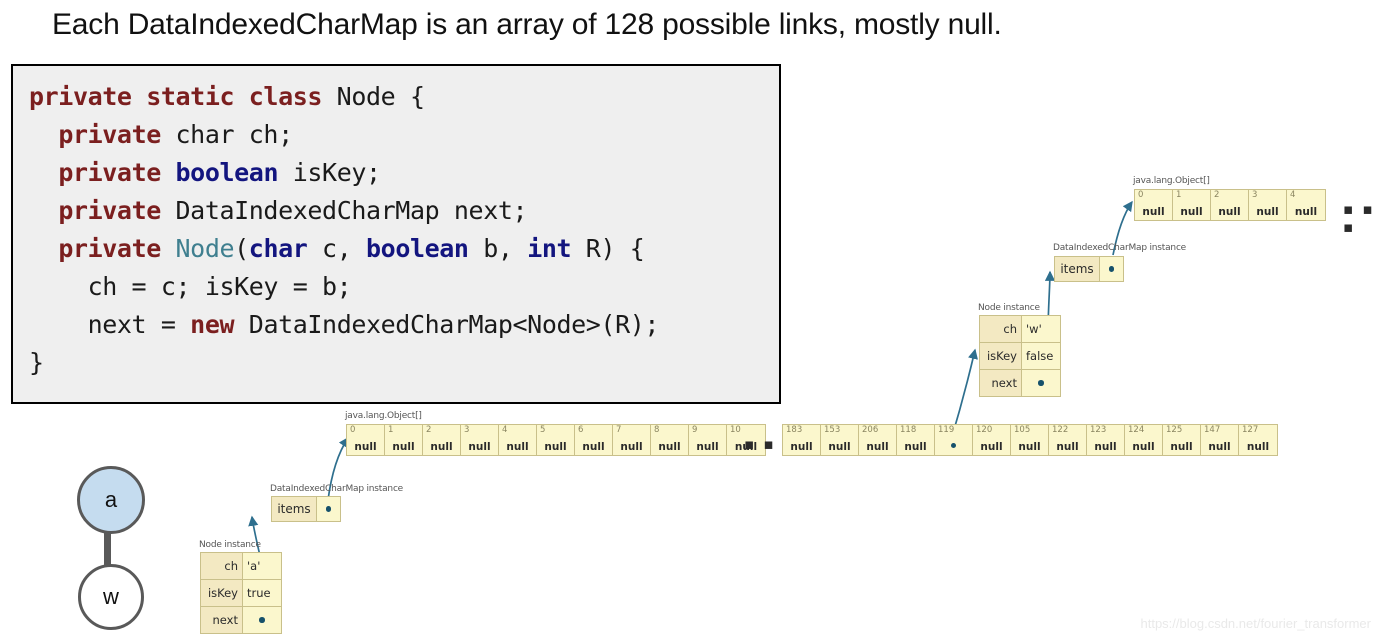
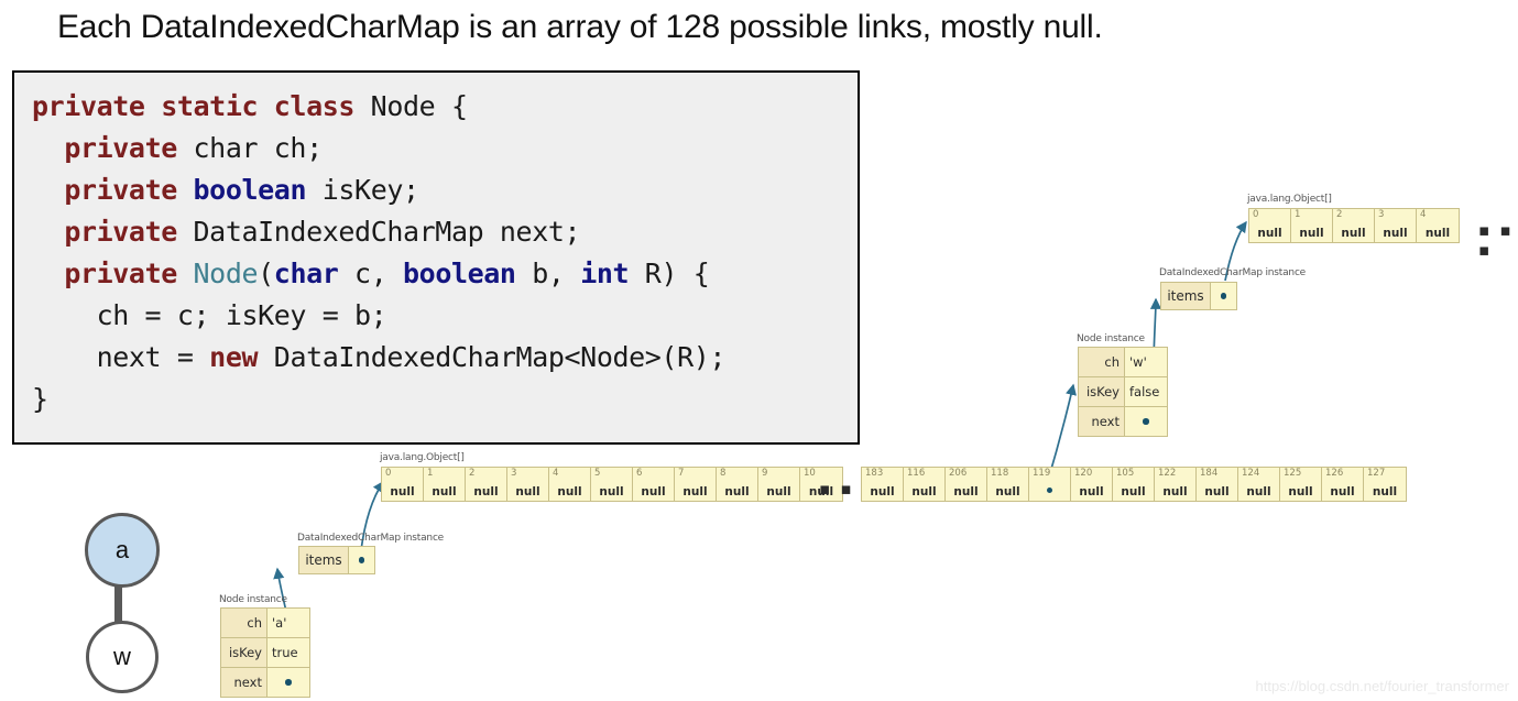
  Each DataIndexedCharMap is an array of 128 possible links, mostly null.
  private static class Node {
  private char ch;
  private boolean isKey;
  private DataIndexedCharMap next;
  private Node(char c, boolean b, int R) {
  ch = c; isKey = b;
  next = new DataIndexedCharMap<Node>(R);
  }
  java.lang.Object[]
  0
  null
  1
  null
  2
  null
  3
  null
  4
  null
  ▪ ▪ ▪
  DataIndexedCharMap instance
  items
  Node instance
  ch
  'w'
  isKey
  false
  next
  java.lang.Object[]
  0
  null
  1
  null
  2
  null
  3
  null
  4
  null
  5
  null
  6
  null
  7
  null
  8
  null
  9
  null
  10
  null
  183
  null
- 153
+ 116
  null
  206
  null
  118
  null
  119
  120
  null
  105
  null
  122
  null
- 123
+ 184
  null
  124
  null
  125
  null
- 147
+ 126
  null
  127
  null
  DataIndexedCharMap instance
  items
  Node instance
  ch
  'a'
  isKey
  true
  next
  a
  w
